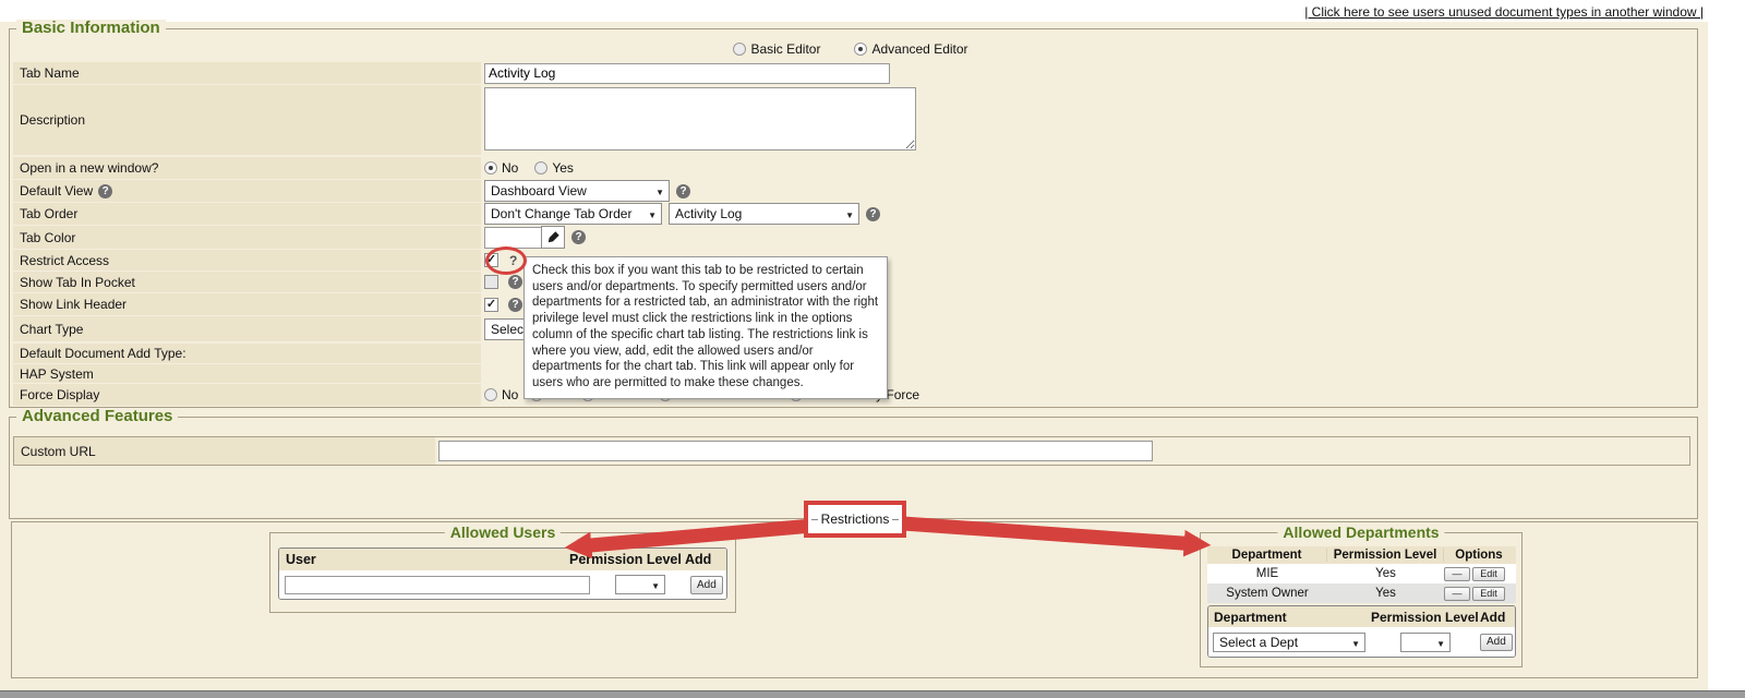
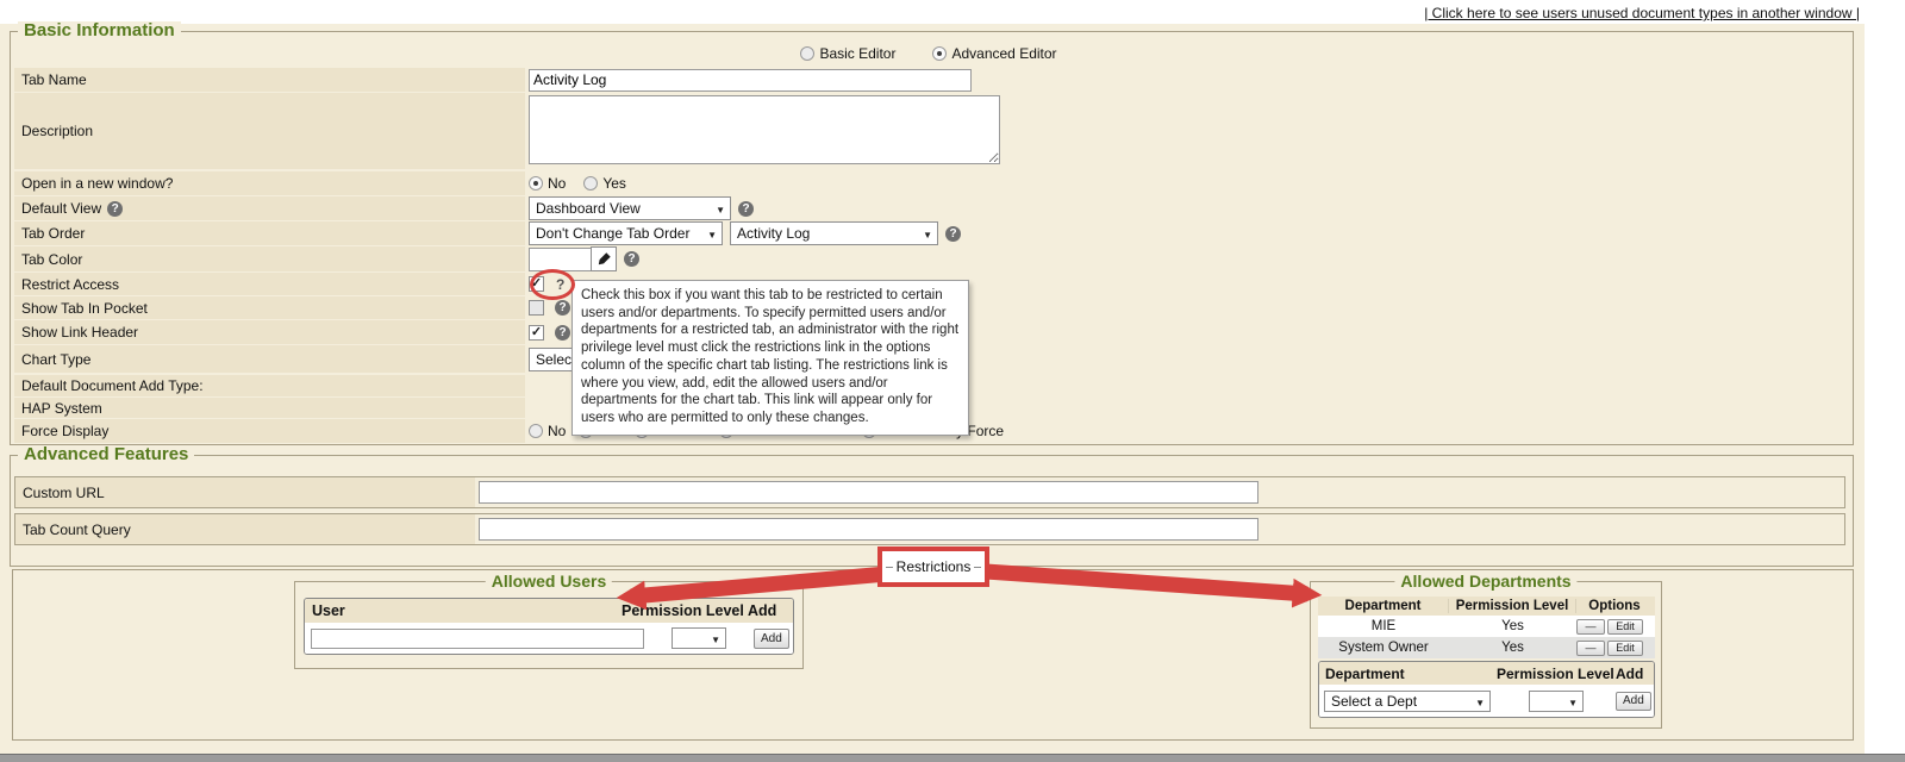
  | Click here to see users unused document types in another window |
  Basic Information
  Basic Editor
  Advanced Editor
  Tab Name
  Activity Log
  Description
  Open in a new window?
  No
  Yes
  Default View
  Dashboard View
  Tab Order
  Don't Change Tab Order
  Activity Log
  Tab Color
  Restrict Access
  Show Tab In Pocket
  Show Link Header
  Chart Type
  Default Document Add Type:
  HAP System
  Force Display
  No
- Check this box if you want this tab to be restricted to certain users and/or departments. To specify permitted users and/or departments for a restricted tab, an administrator with the right privilege level must click the restrictions link in the options column of the specific chart tab listing. The restrictions link is where you view, add, edit the allowed users and/or departments for the chart tab. This link will appear only for users who are permitted to make these changes.
+ Check this box if you want this tab to be restricted to certain users and/or departments. To specify permitted users and/or departments for a restricted tab, an administrator with the right privilege level must click the restrictions link in the options column of the specific chart tab listing. The restrictions link is where you view, add, edit the allowed users and/or departments for the chart tab. This link will appear only for users who are permitted to only these changes.
  Advanced Features
  Custom URL
+ Tab Count Query
  Restrictions
  Allowed Users
  User
  Permission Level
  Add
  Add
  Allowed Departments
  Department
  Permission Level
  Options
  MIE
  Yes
  —
  Edit
  System Owner
  Yes
  —
  Edit
  Department
  Permission Level
  Add
  Select a Dept
  Add
